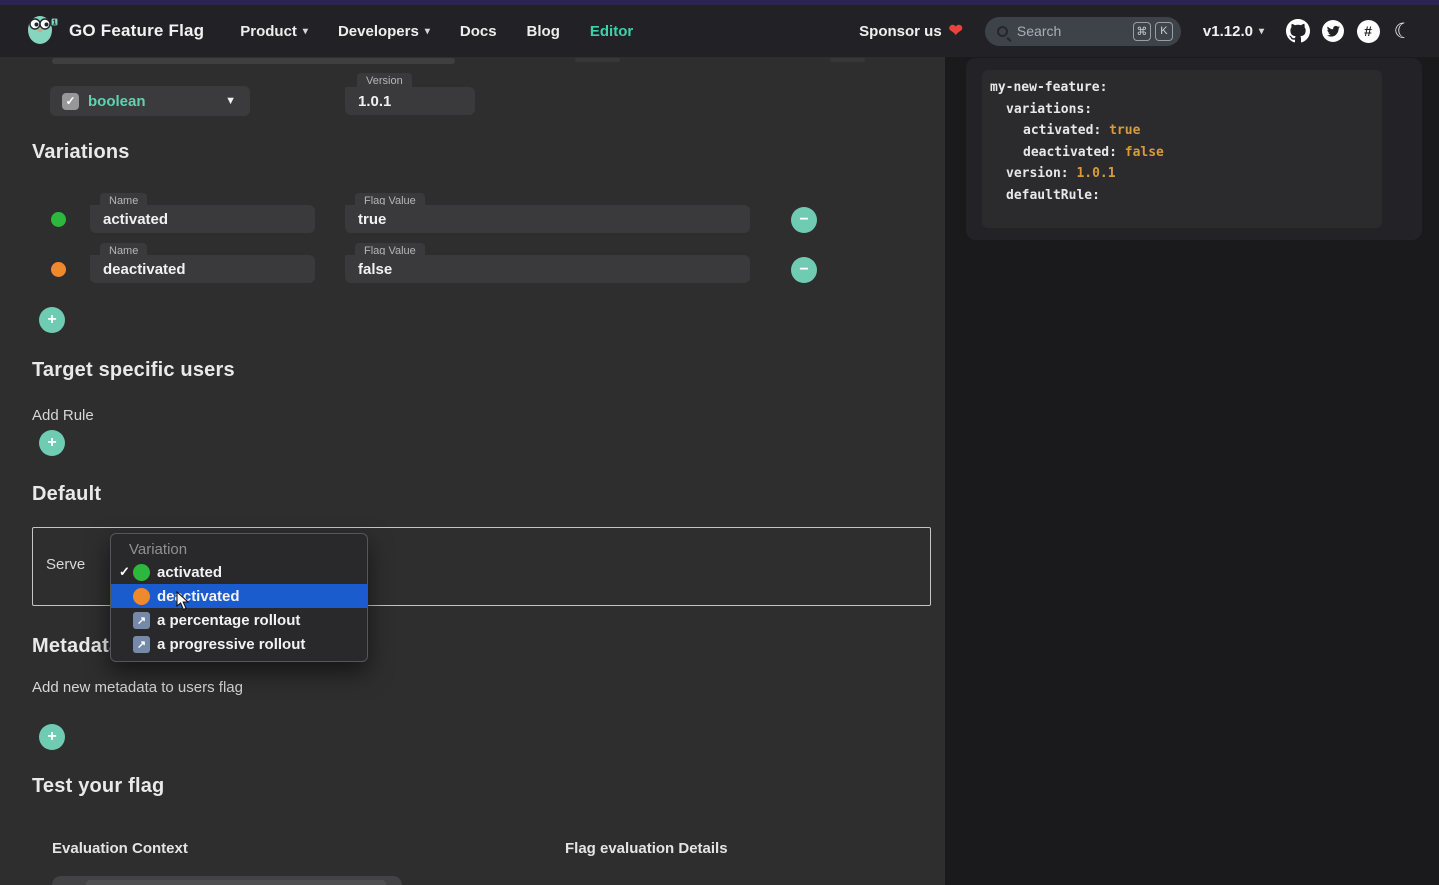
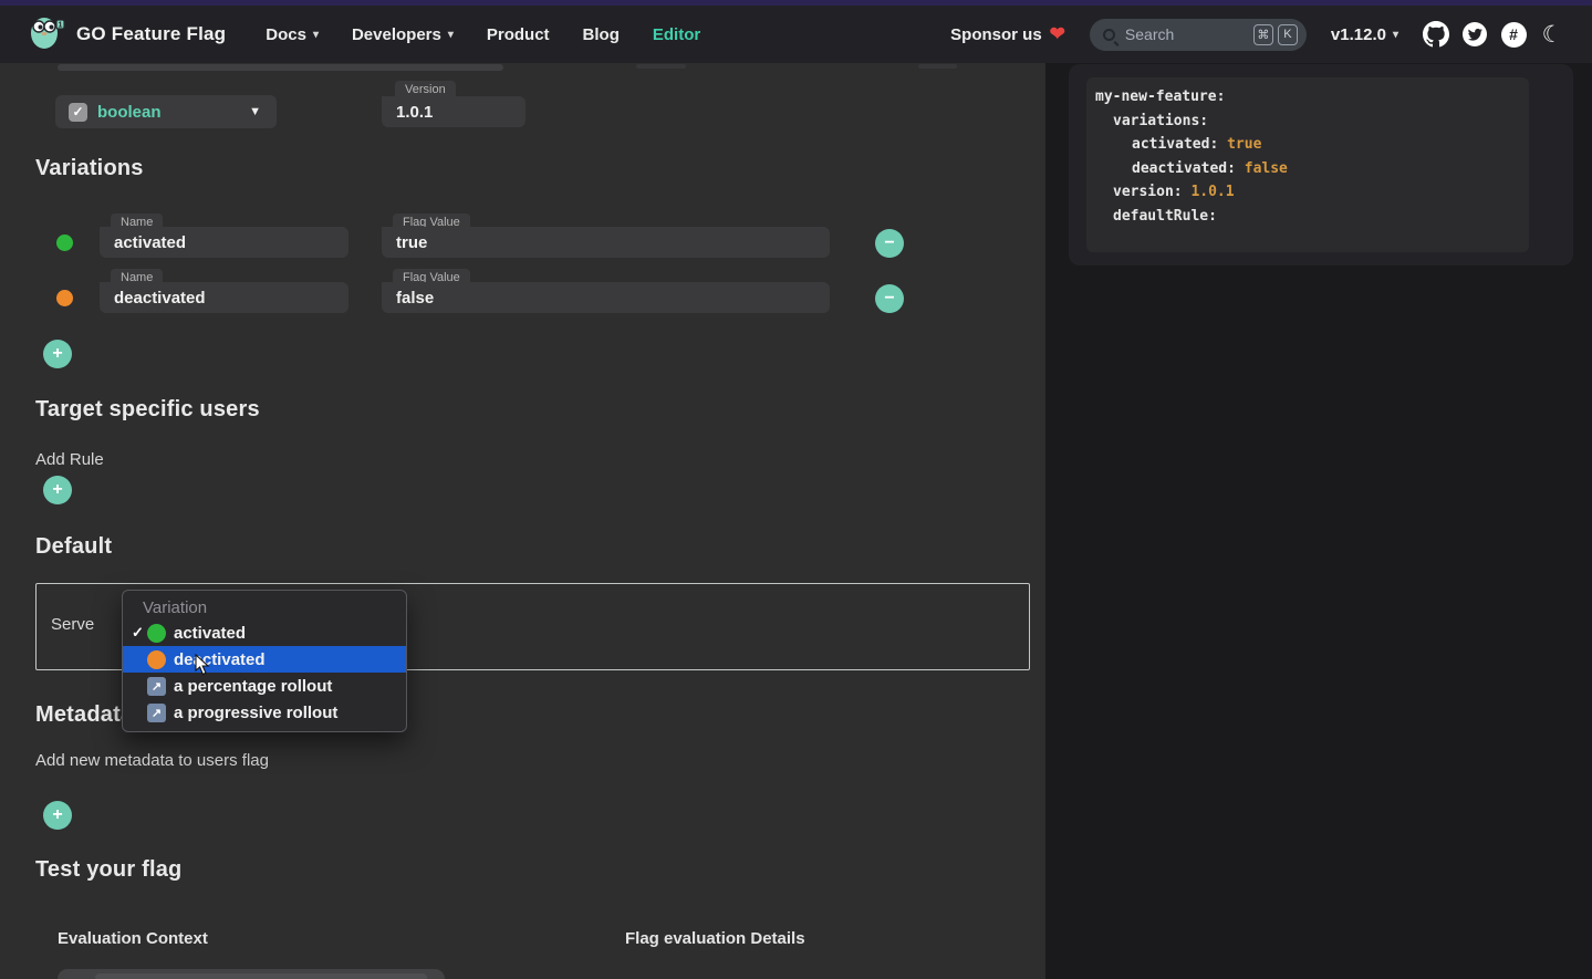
  1
  GO Feature Flag
- Product
+ Docs
  ▾
  Developers
  ▾
- Docs
+ Product
  Blog
  Editor
  Sponsor us
  ❤
  Search
  ⌘
  K
  v1.12.0
  ▾
  #
  ☾
  ✓
  boolean
  ▼
  Version
  1.0.1
  Variations
  Name
  activated
  Flag Value
  true
  −
  Name
  deactivated
  Flag Value
  false
  −
  +
  Target specific users
  Add Rule
  +
  Default
  Serve
  Variation
  ✓
  activated
  dectivated
  ↗
  a percentage rollout
  ↗
  a progressive rollout
  Metadat
  Add new metadata to users flag
  +
  Test your flag
  Evaluation Context
  Flag evaluation Details
  my-new-feature:
  variations:
  activated: true
  deactivated: false
  version: 1.0.1
  defaultRule:
